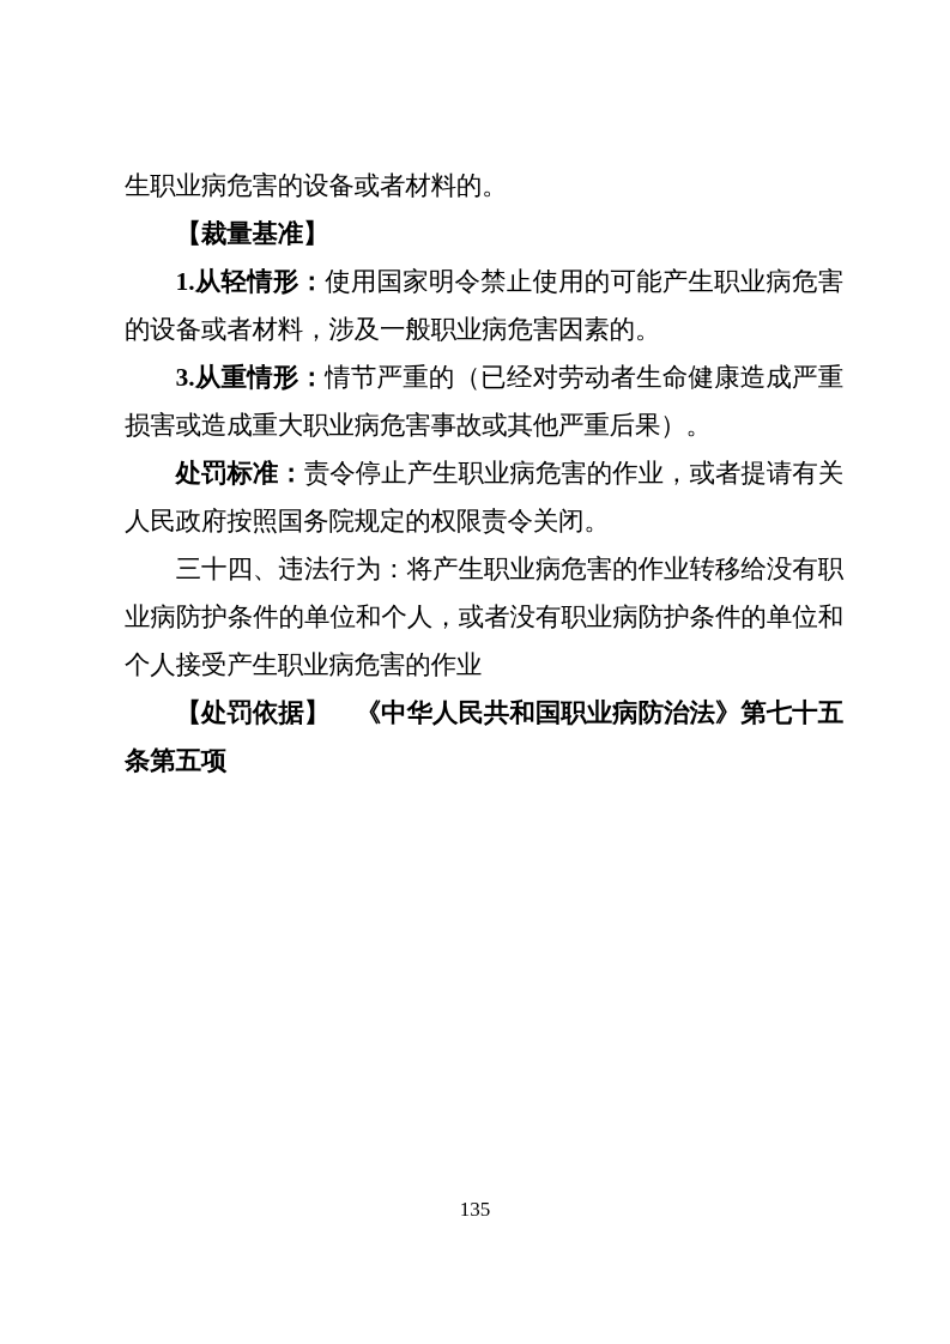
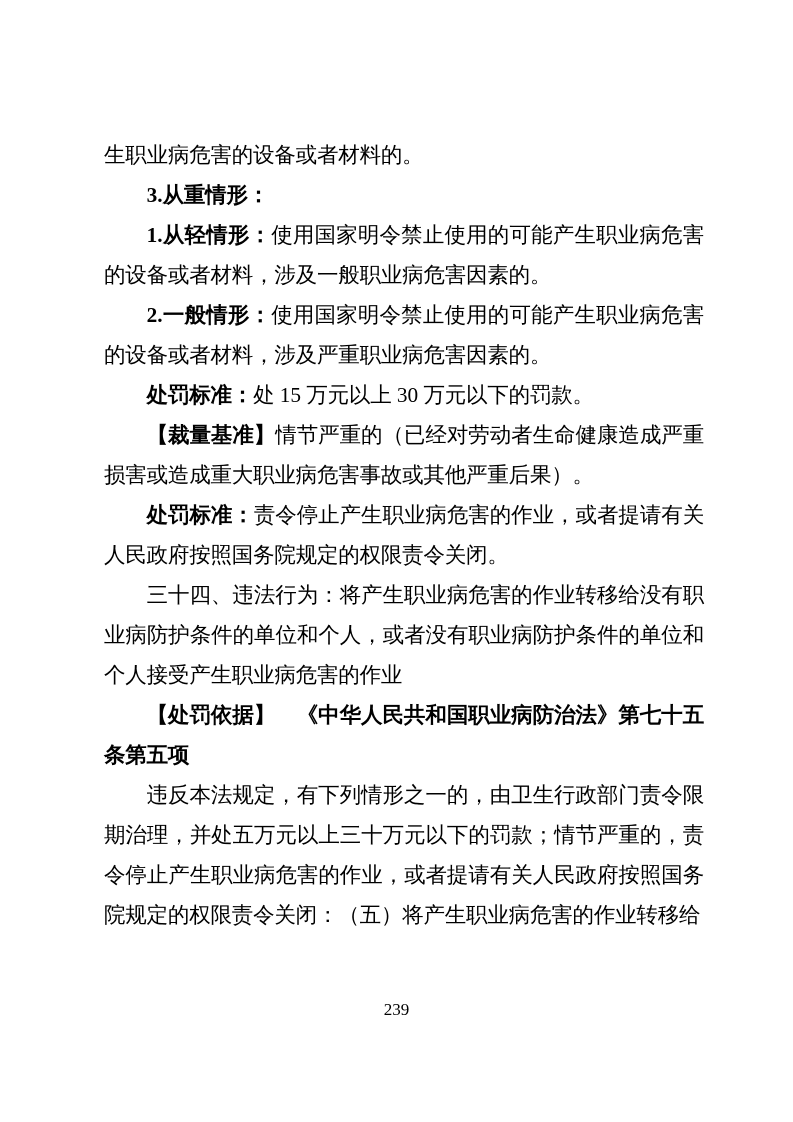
  生职业病危害的设备或者材料的。
- 【裁量基准】
+ 3.从重情形：
  1.从轻情形：使用国家明令禁止使用的可能产生职业病危害的设备或者材料，涉及一般职业病危害因素的。
+ 2.一般情形：使用国家明令禁止使用的可能产生职业病危害的设备或者材料，涉及严重职业病危害因素的。
+ 处罚标准：处 15 万元以上 30 万元以下的罚款。
- 3.从重情形：情节严重的（已经对劳动者生命健康造成严重损害或造成重大职业病危害事故或其他严重后果）。
+ 【裁量基准】情节严重的（已经对劳动者生命健康造成严重损害或造成重大职业病危害事故或其他严重后果）。
  处罚标准：责令停止产生职业病危害的作业，或者提请有关人民政府按照国务院规定的权限责令关闭。
  三十四、违法行为：将产生职业病危害的作业转移给没有职业病防护条件的单位和个人，或者没有职业病防护条件的单位和个人接受产生职业病危害的作业
  【处罚依据】 《中华人民共和国职业病防治法》第七十五条第五项
+ 违反本法规定，有下列情形之一的，由卫生行政部门责令限期治理，并处五万元以上三十万元以下的罚款；情节严重的，责令停止产生职业病危害的作业，或者提请有关人民政府按照国务院规定的权限责令关闭：（五）将产生职业病危害的作业转移给
- 135
+ 239
